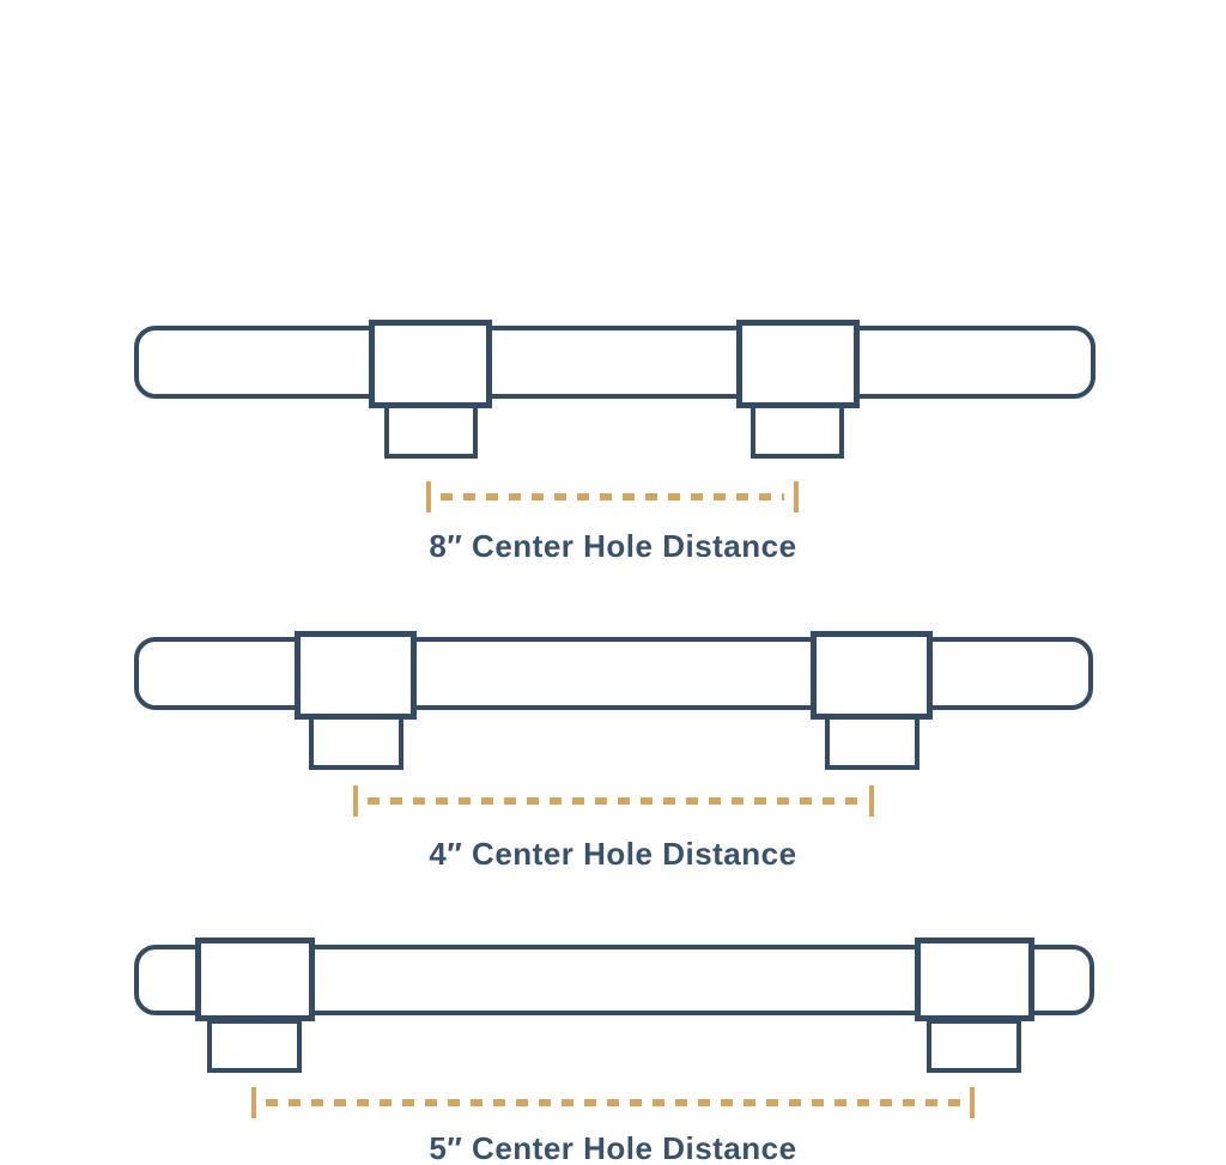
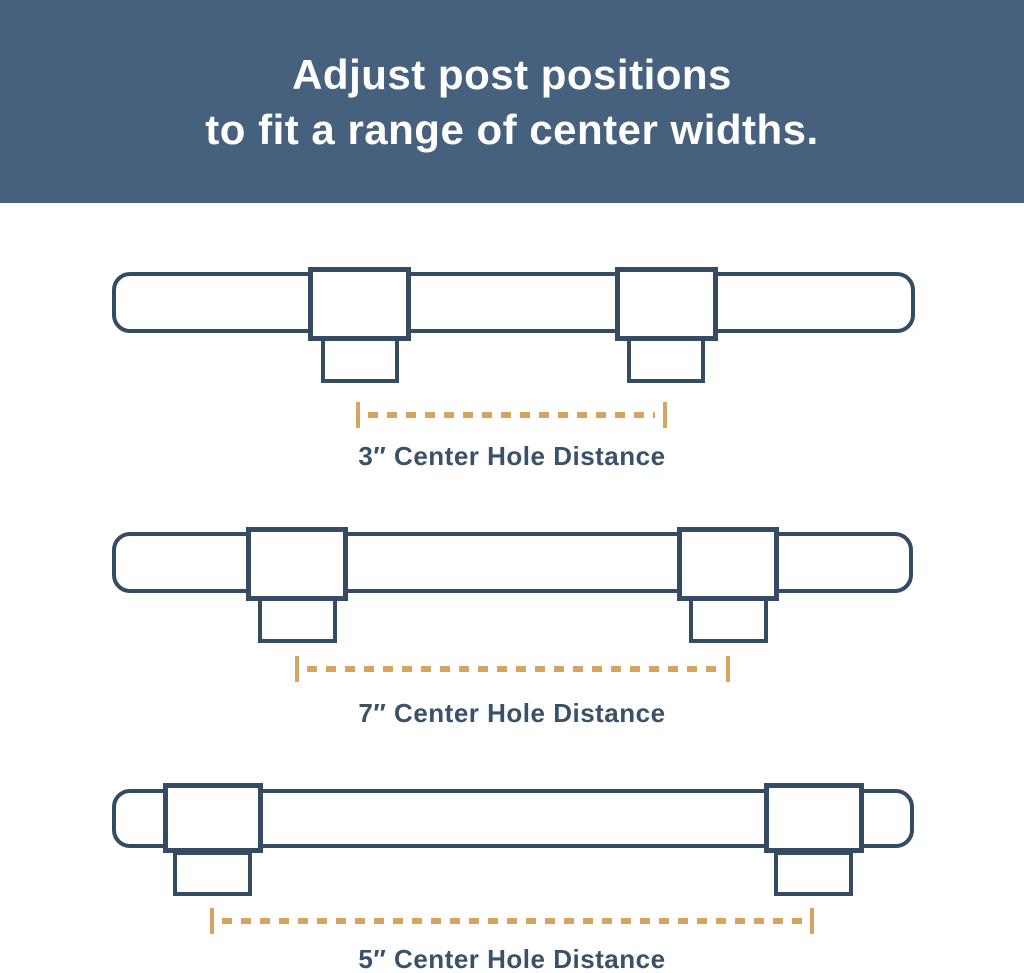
+ Adjust post positions
+ to fit a range of center widths.
- 8″ Center Hole Distance
+ 3″ Center Hole Distance
- 4″ Center Hole Distance
+ 7″ Center Hole Distance
  5″ Center Hole Distance
